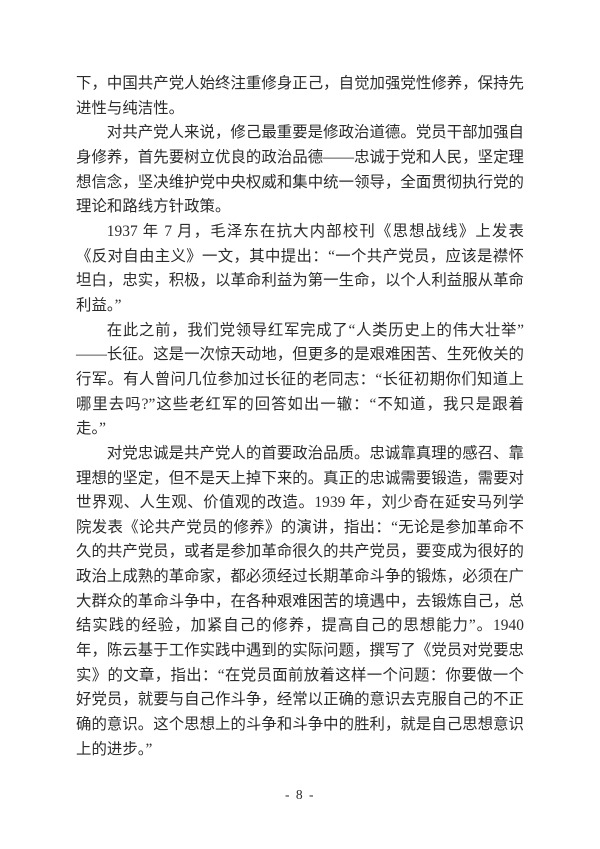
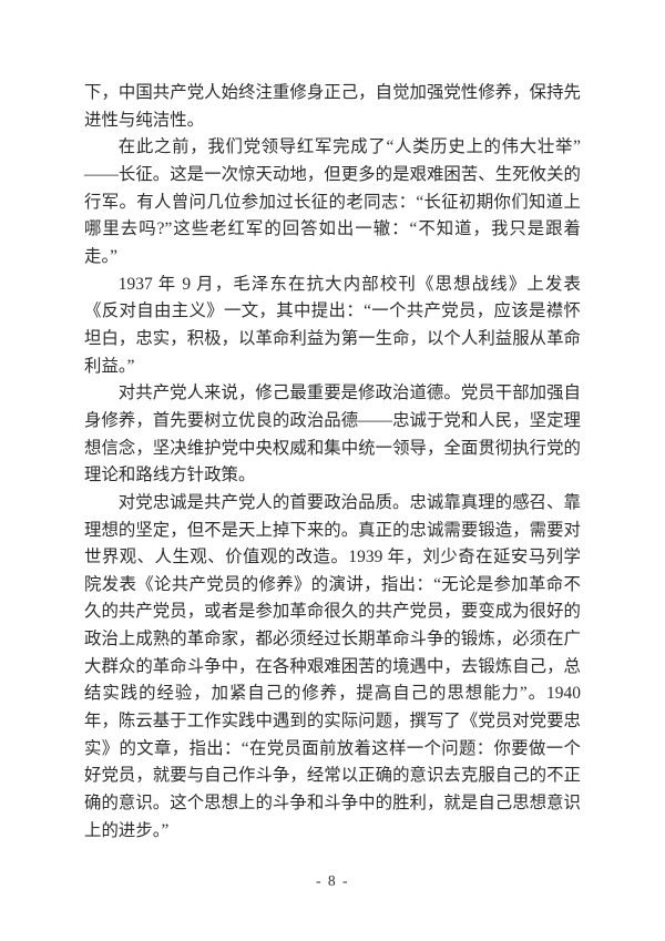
  下，中国共产党人始终注重修身正己，自觉加强党性修养，保持先进性与纯洁性。
- 对共产党人来说，修己最重要是修政治道德。党员干部加强自身修养，首先要树立优良的政治品德——忠诚于党和人民，坚定理想信念，坚决维护党中央权威和集中统一领导，全面贯彻执行党的理论和路线方针政策。
+ 在此之前，我们党领导红军完成了“人类历史上的伟大壮举”——长征。这是一次惊天动地，但更多的是艰难困苦、生死攸关的行军。有人曾问几位参加过长征的老同志：“长征初期你们知道上哪里去吗?”这些老红军的回答如出一辙：“不知道，我只是跟着走。”
- 1937 年 7 月，毛泽东在抗大内部校刊《思想战线》上发表《反对自由主义》一文，其中提出：“一个共产党员，应该是襟怀坦白，忠实，积极，以革命利益为第一生命，以个人利益服从革命利益。”
+ 1937 年 9 月，毛泽东在抗大内部校刊《思想战线》上发表《反对自由主义》一文，其中提出：“一个共产党员，应该是襟怀坦白，忠实，积极，以革命利益为第一生命，以个人利益服从革命利益。”
- 在此之前，我们党领导红军完成了“人类历史上的伟大壮举”——长征。这是一次惊天动地，但更多的是艰难困苦、生死攸关的行军。有人曾问几位参加过长征的老同志：“长征初期你们知道上哪里去吗?”这些老红军的回答如出一辙：“不知道，我只是跟着走。”
+ 对共产党人来说，修己最重要是修政治道德。党员干部加强自身修养，首先要树立优良的政治品德——忠诚于党和人民，坚定理想信念，坚决维护党中央权威和集中统一领导，全面贯彻执行党的理论和路线方针政策。
  对党忠诚是共产党人的首要政治品质。忠诚靠真理的感召、靠理想的坚定，但不是天上掉下来的。真正的忠诚需要锻造，需要对世界观、人生观、价值观的改造。1939 年，刘少奇在延安马列学院发表《论共产党员的修养》的演讲，指出：“无论是参加革命不久的共产党员，或者是参加革命很久的共产党员，要变成为很好的政治上成熟的革命家，都必须经过长期革命斗争的锻炼，必须在广大群众的革命斗争中，在各种艰难困苦的境遇中，去锻炼自己，总结实践的经验，加紧自己的修养，提高自己的思想能力”。1940 年，陈云基于工作实践中遇到的实际问题，撰写了《党员对党要忠实》的文章，指出：“在党员面前放着这样一个问题：你要做一个好党员，就要与自己作斗争，经常以正确的意识去克服自己的不正确的意识。这个思想上的斗争和斗争中的胜利，就是自己思想意识上的进步。”
  - 8 -
